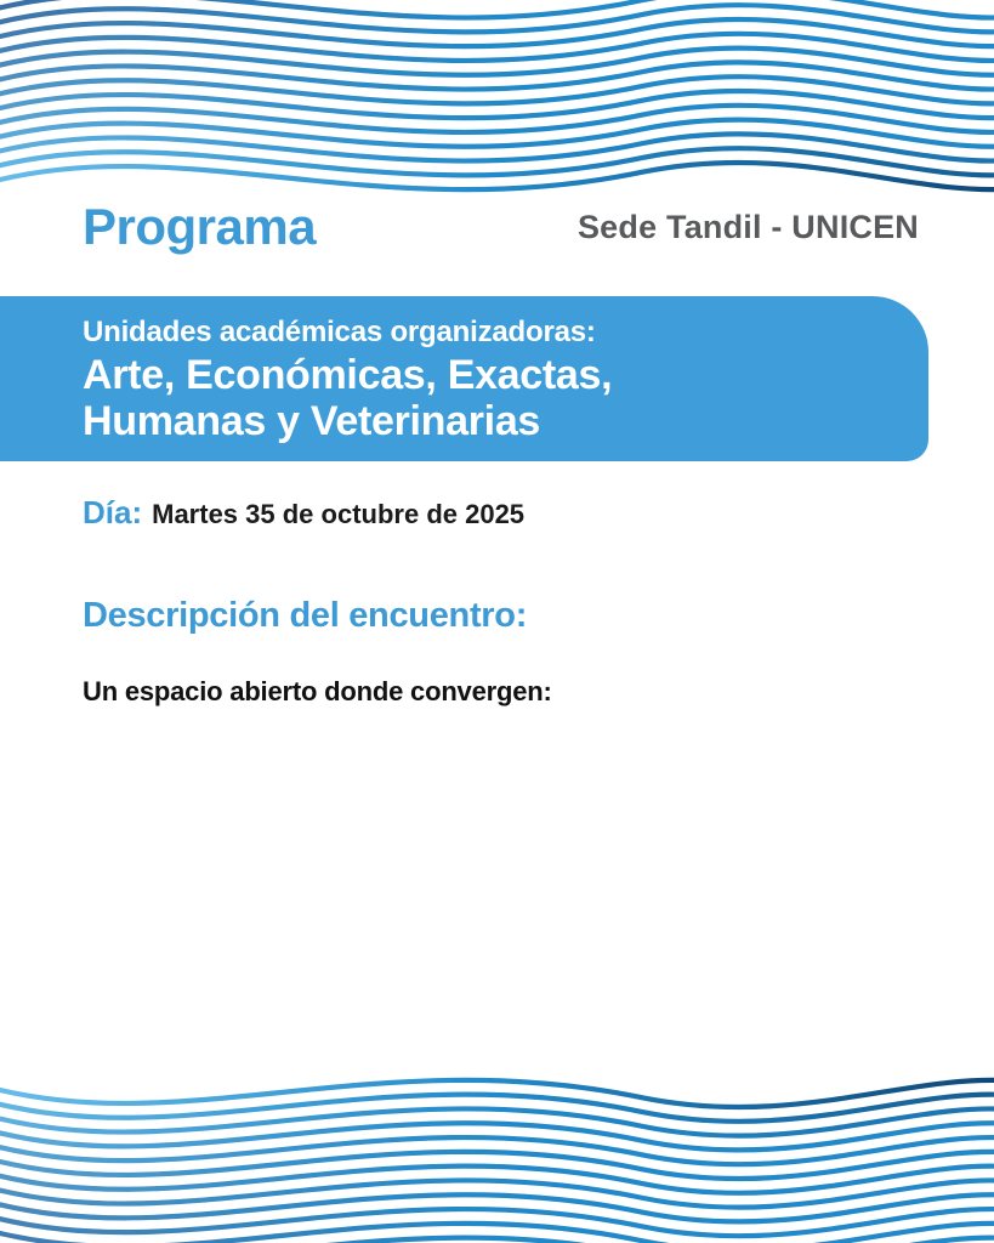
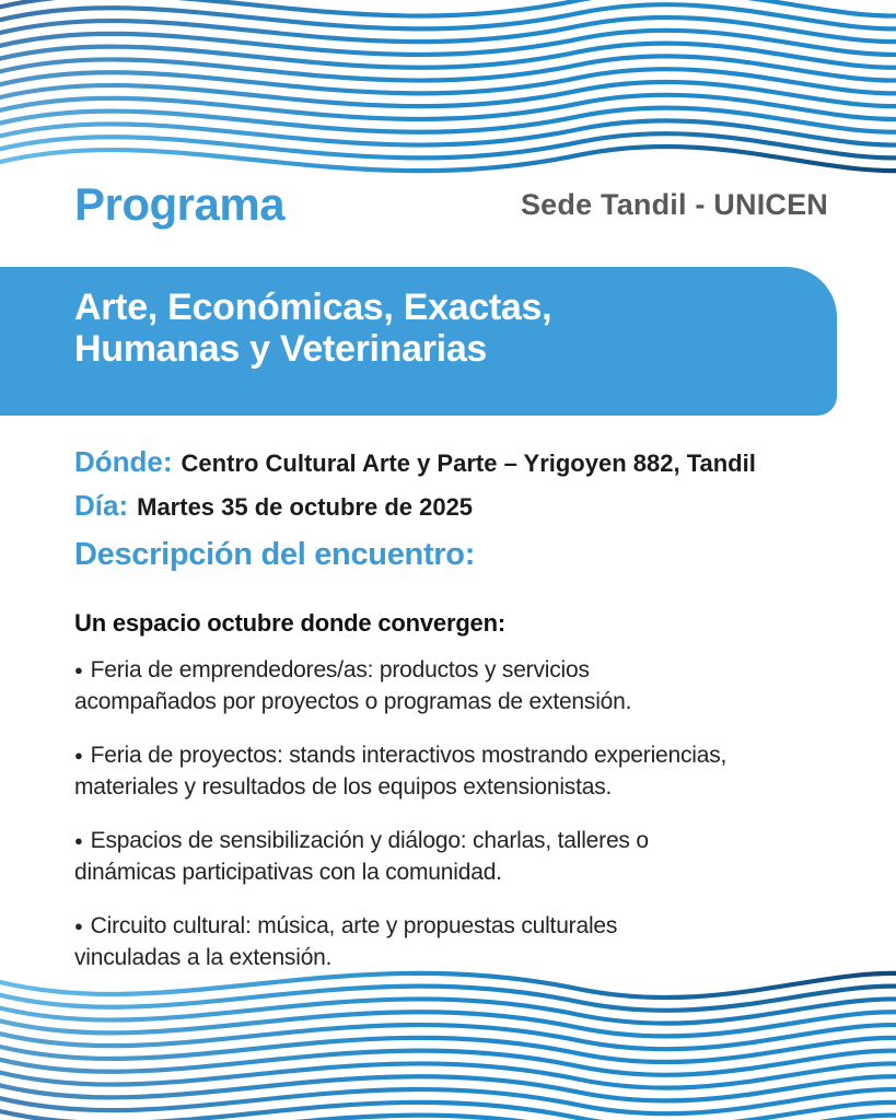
  Programa
  Sede Tandil - UNICEN
- Unidades académicas organizadoras:
  Arte, Económicas, Exactas,
  Humanas y Veterinarias
+ Dónde: Centro Cultural Arte y Parte – Yrigoyen 882, Tandil
  Día: Martes 35 de octubre de 2025
  Descripción del encuentro:
- Un espacio abierto donde convergen:
+ Un espacio octubre donde convergen:
+ ● Feria de emprendedores/as: productos y servicios
+ acompañados por proyectos o programas de extensión.
+ ● Feria de proyectos: stands interactivos mostrando experiencias,
+ materiales y resultados de los equipos extensionistas.
+ ● Espacios de sensibilización y diálogo: charlas, talleres o
+ dinámicas participativas con la comunidad.
+ ● Circuito cultural: música, arte y propuestas culturales
+ vinculadas a la extensión.
